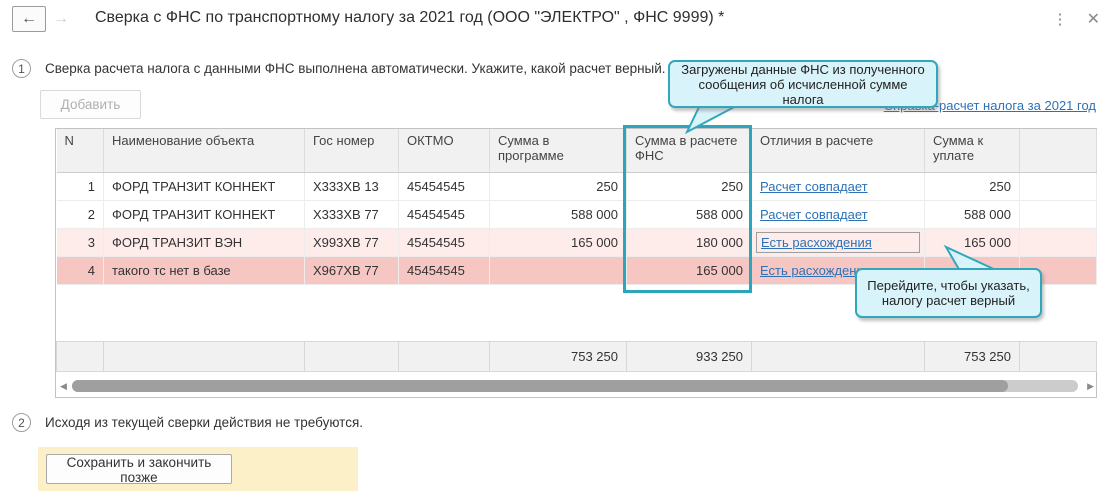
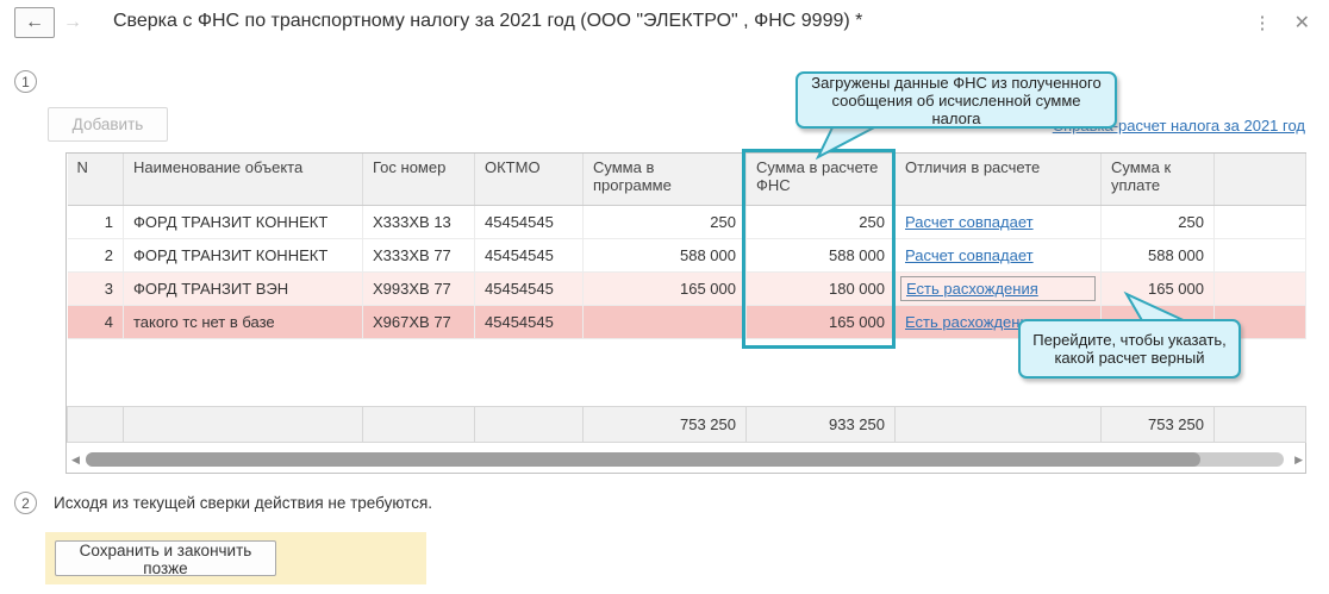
  ←
  →
  Сверка с ФНС по транспортному налогу за 2021 год (ООО "ЭЛЕКТРО" , ФНС 9999) *
  ⋮
  ✕
  1
- Сверка расчета налога с данными ФНС выполнена автоматически. Укажите, какой расчет верный.
  Добавить
  -расчет налога за 2021 год
  N	Наименование объекта	Гос номер	ОКТМО	Сумма в программе	Сумма в расчете ФНС	Отличия в расчете	Сумма к уплате
  1	ФОРД ТРАНЗИТ КОННЕКТ	Х333ХВ 13	45454545	250	250	Расчет совпадает	250
  2	ФОРД ТРАНЗИТ КОННЕКТ	Х333ХВ 77	45454545	588 000	588 000	Расчет совпадает	588 000
  3	ФОРД ТРАНЗИТ ВЭН	Х993ХВ 77	45454545	165 000	180 000	Есть расхождения	165 000
  4	такого тс нет в базе	Х967ХВ 77	45454545		165 000	Есть расхожден
  				753 250	933 250		753 250
  ◀
  ▶
  Загружены данные ФНС из полученного сообщения об исчисленной сумме налога
- Перейдите, чтобы указать, налогу расчет верный
+ Перейдите, чтобы указать, какой расчет верный
  2
  Исходя из текущей сверки действия не требуются.
  Сохранить и закончить позже
